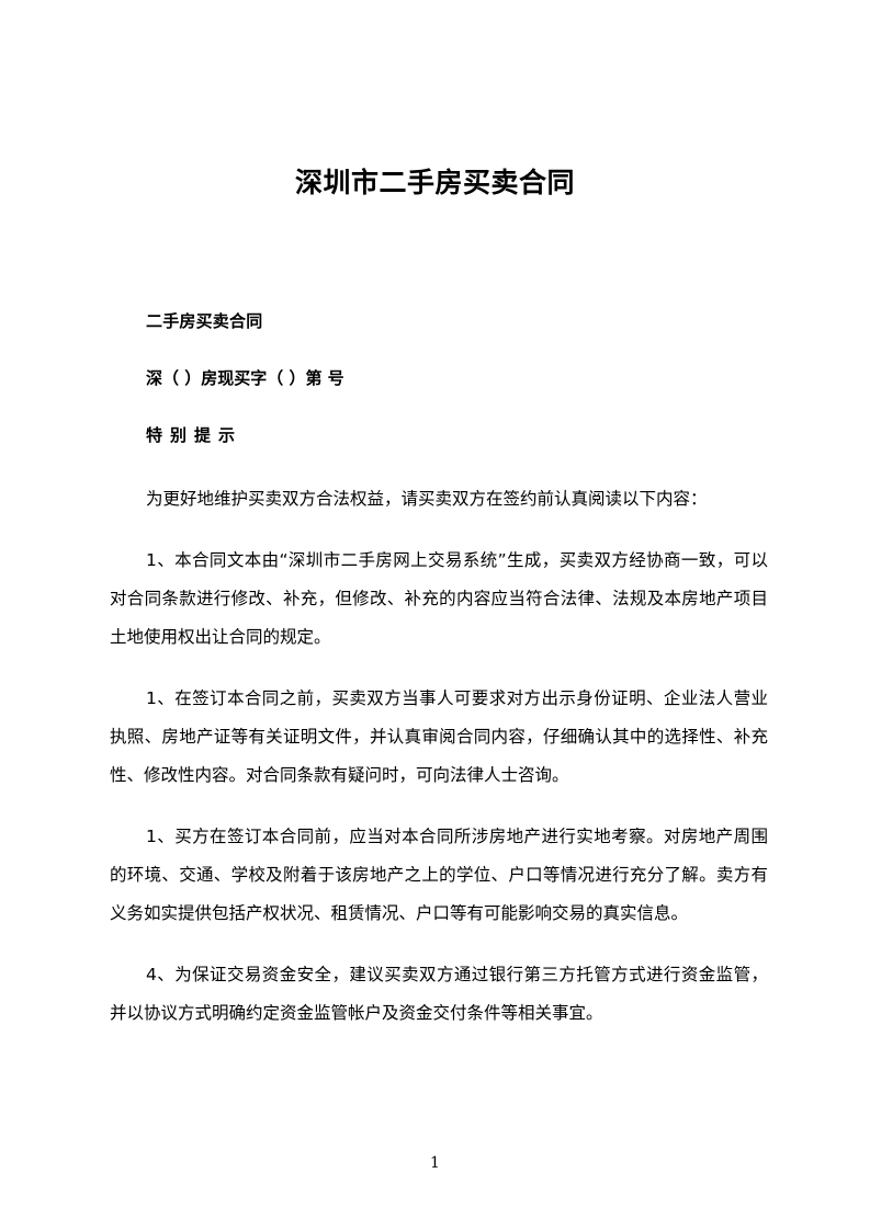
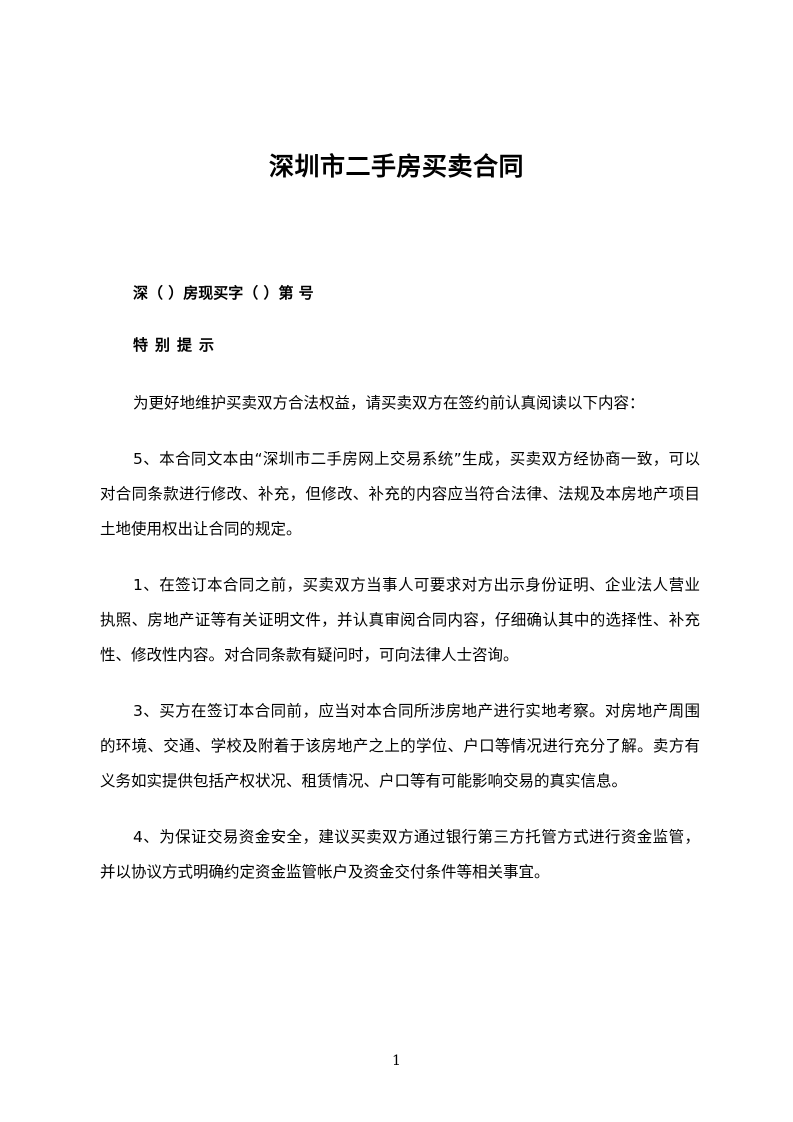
  深圳市二手房买卖合同
- 二手房买卖合同
  深（ ）房现买字（ ）第 号
  特别提示
  为更好地维护买卖双方合法权益，请买卖双方在签约前认真阅读以下内容：
- 1、本合同文本由“深圳市二手房网上交易系统”生成，买卖双方经协商一致，可以对合同条款进行修改、补充，但修改、补充的内容应当符合法律、法规及本房地产项目土地使用权出让合同的规定。
+ 5、本合同文本由“深圳市二手房网上交易系统”生成，买卖双方经协商一致，可以对合同条款进行修改、补充，但修改、补充的内容应当符合法律、法规及本房地产项目土地使用权出让合同的规定。
  1、在签订本合同之前，买卖双方当事人可要求对方出示身份证明、企业法人营业执照、房地产证等有关证明文件，并认真审阅合同内容，仔细确认其中的选择性、补充性、修改性内容。对合同条款有疑问时，可向法律人士咨询。
- 1、买方在签订本合同前，应当对本合同所涉房地产进行实地考察。对房地产周围的环境、交通、学校及附着于该房地产之上的学位、户口等情况进行充分了解。卖方有义务如实提供包括产权状况、租赁情况、户口等有可能影响交易的真实信息。
+ 3、买方在签订本合同前，应当对本合同所涉房地产进行实地考察。对房地产周围的环境、交通、学校及附着于该房地产之上的学位、户口等情况进行充分了解。卖方有义务如实提供包括产权状况、租赁情况、户口等有可能影响交易的真实信息。
  4、为保证交易资金安全，建议买卖双方通过银行第三方托管方式进行资金监管，并以协议方式明确约定资金监管帐户及资金交付条件等相关事宜。
  1
